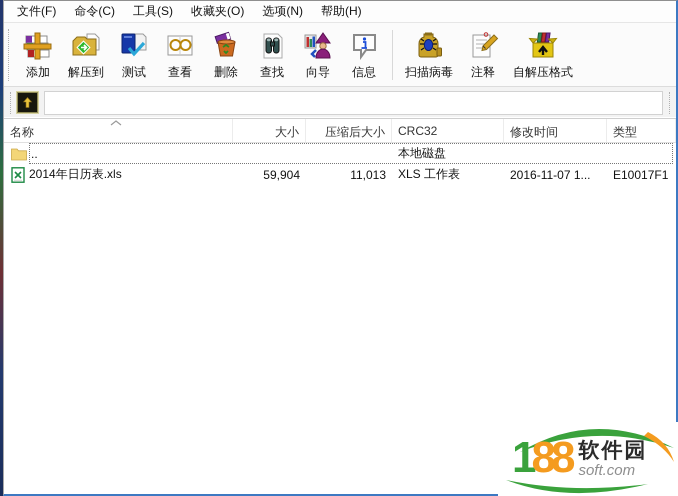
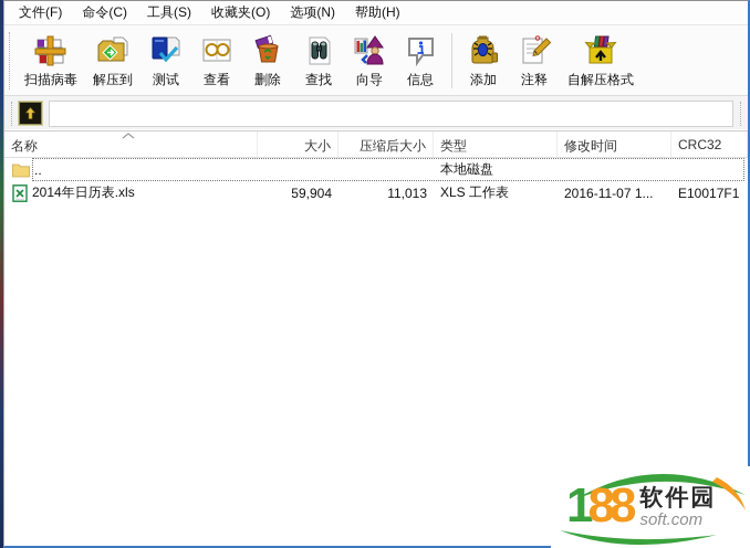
  文件(F)
  命令(C)
  工具(S)
  收藏夹(O)
  选项(N)
  帮助(H)
- 添加
+ 扫描病毒
  解压到
  测试
  查看
  删除
  查找
  向导
  信息
- 扫描病毒
+ 添加
  注释
  自解压格式
  名称
  大小
  压缩后大小
- CRC32
+ 类型
  修改时间
- 类型
+ CRC32
  ..
  本地磁盘
  2014年日历表.xls
  59,904
  11,013
  XLS 工作表
  2016-11-07 1...
  E10017F1
  188
  软件园
  soft.com
